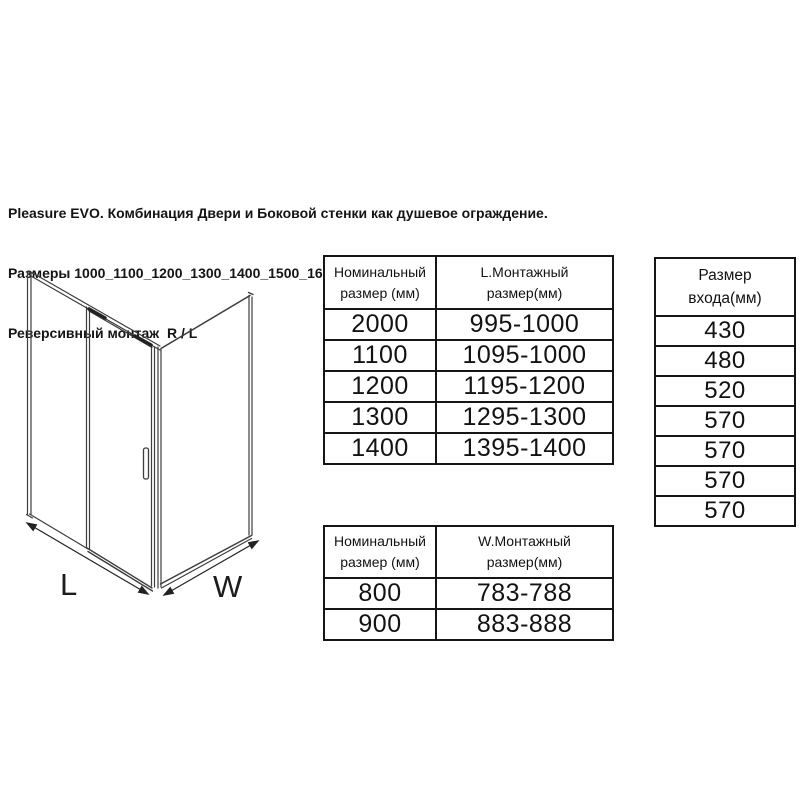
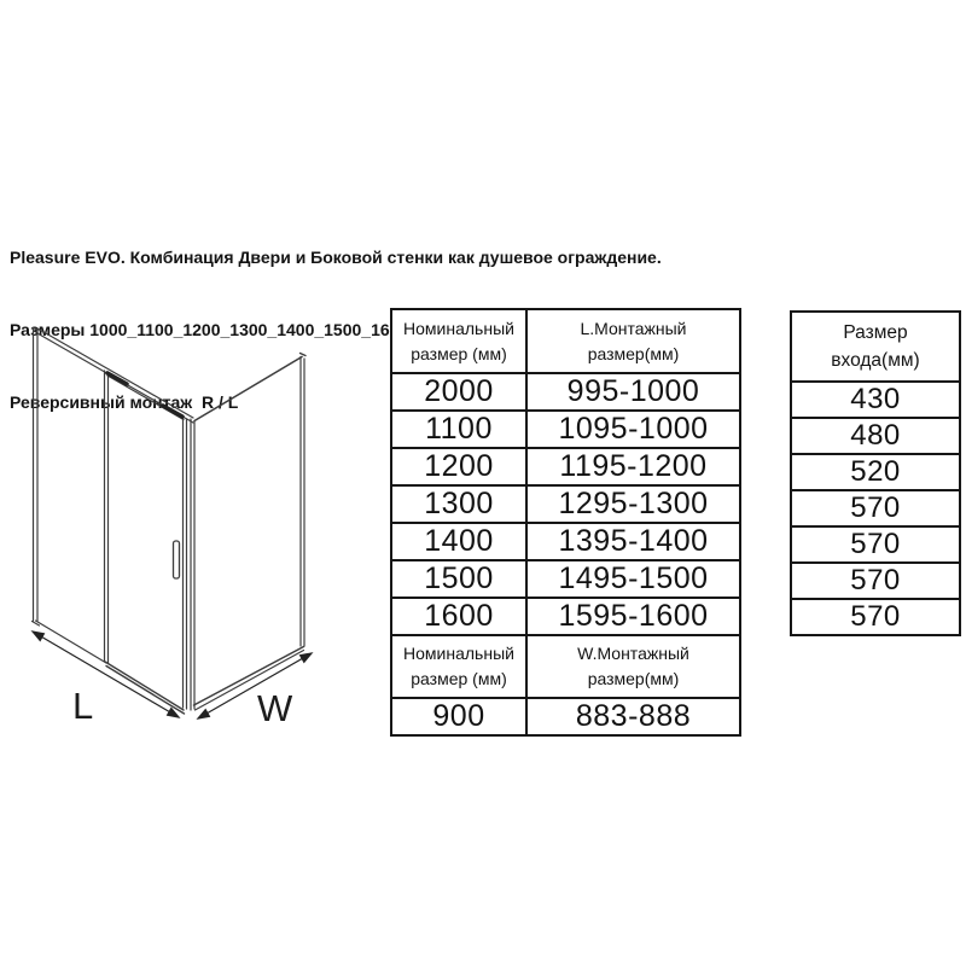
  Pleasure EVO. Комбинация Двери и Боковой стенки как душевое ограждение.
  Размеры 1000_1100_1200_1300_1400_1500_16
  Реверсивнй моаж R / L
  L
  W
  Номинальный размер (мм)	L.Монтажный размер(мм)
  2000	995-1000
  1100	1095-1000
  1200	1195-1200
  1300	1295-1300
  1400	1395-1400
+ 1500	1495-1500
+ 1600	1595-1600
  Размер входа(мм)
  430
  480
  520
  570
  570
  570
  570
  Номинальный размер (мм)	W.Монтажный размер(мм)
- 800	783-788
  900	883-888
